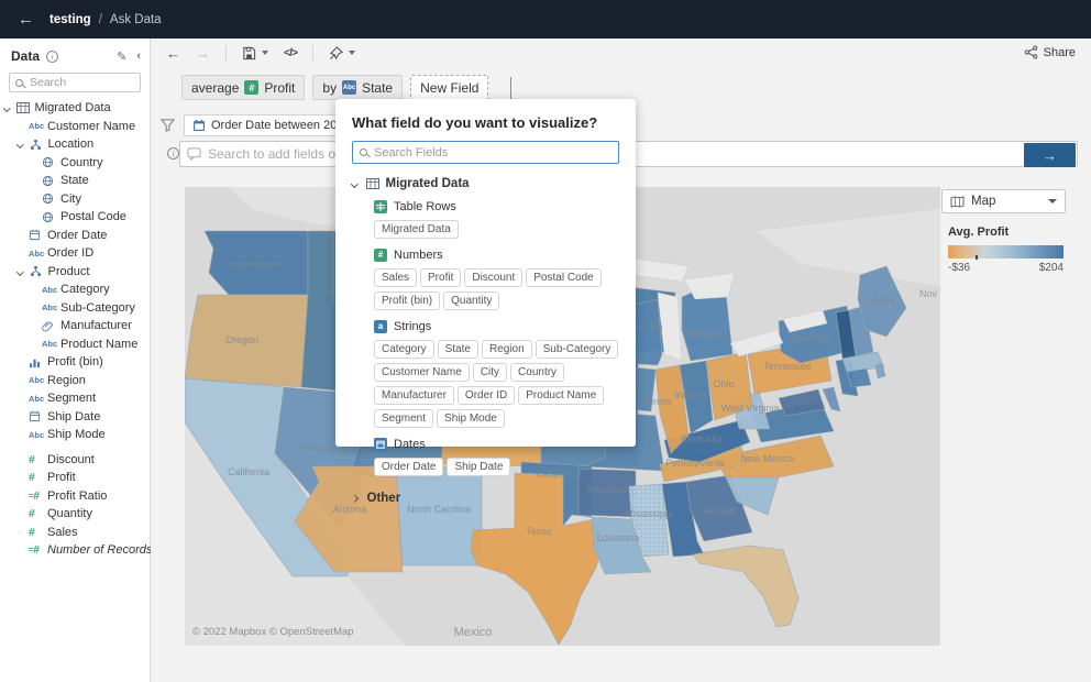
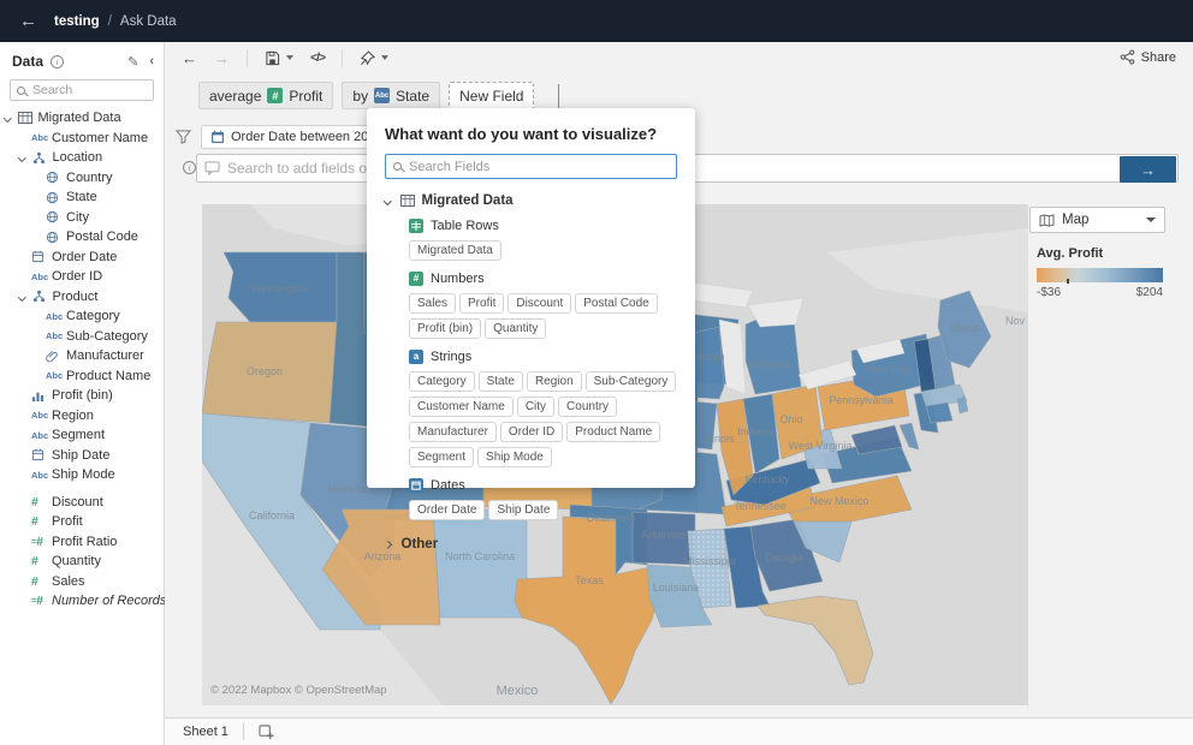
  ←
  testing
  /
  Ask Data
  Data
  i
  ✎
  ‹
  Search
  Migrated Data
  Abc
  Customer Name
  Location
  Country
  State
  City
  Postal Code
  Order Date
  Abc
  Order ID
  Product
  Abc
  Category
  Abc
  Sub-Category
  Manufacturer
  Abc
  Product Name
  Profit (bin)
  Abc
  Region
  Abc
  Segment
  Ship Date
  Abc
  Ship Mode
  #
  Discount
  #
  Profit
  Profit Ratio
  #
  Quantity
  #
  Sales
  Number of Records
  ←
  →
  </>
  Share
  average
  #
  Profit
  by
  State
  New Field
  i
  →
  Washington
  Oregon
  California
  Nevada
  Arizona
  North Carolina
  Texas
  Oklahoma
  Arkansas
  Louisiana
  Mississippi
  New Mexico
- Pennsylvania
+ Tennessee
  Kentucky
  West Virginia
  Illinois
  Indiana
  Ohio
- Tennessee
+ Pennsylvania
  Michigan
  New York
  Maine
  Mexico
  Nov
  © 2022 Mapbox © OpenStreetMap
  Map
  Avg. Profit
  -$36
  $204
- What field do you want to visualize?
+ What want do you want to visualize?
  Search Fields
  Migrated Data
  Table Rows
  Migrated Data
  #
  Numbers
  Sales
  Profit
  Discount
  Postal Code
  Profit (bin)
  Quantity
  a
  Strings
  Category
  State
  Region
  Sub-Category
  Customer Name
  City
  Country
  Manufacturer
  Order ID
  Product Name
  Segment
  Ship Mode
  Dates
  Order Date
  Ship Date
  Other
+ Sheet 1
